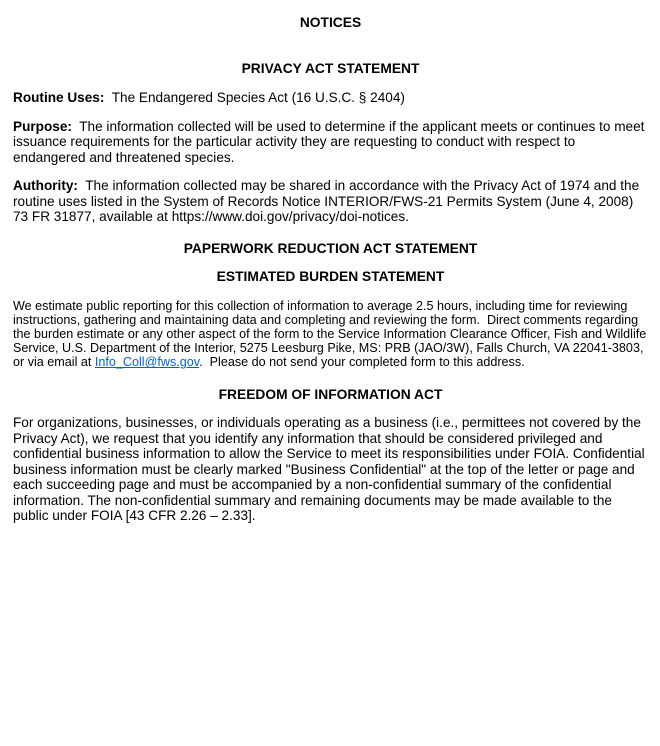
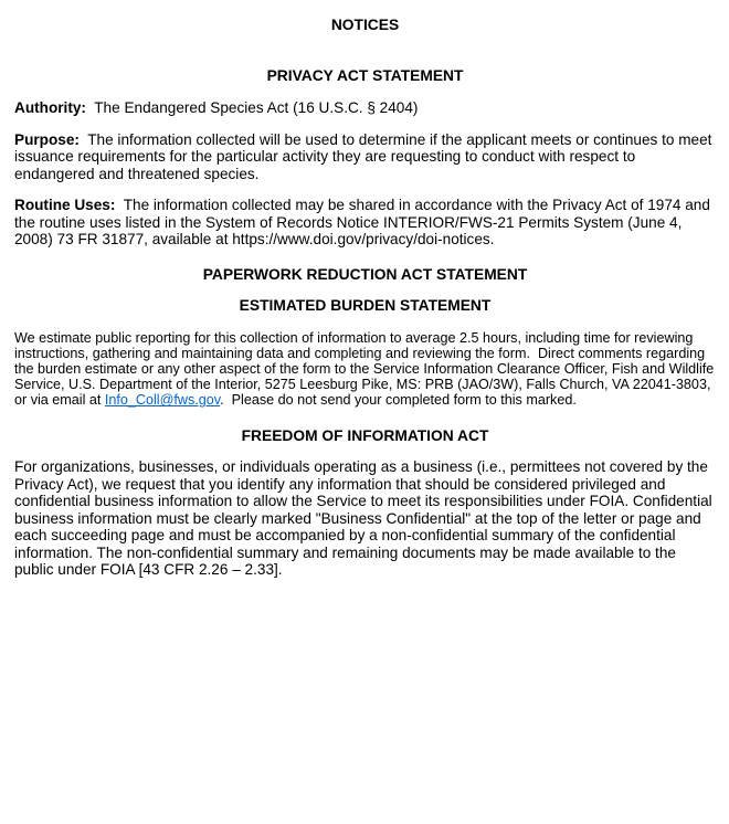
  NOTICES
  PRIVACY ACT STATEMENT
- Routine Uses: The Endangered Species Act (16 U.S.C. § 2404)
+ Authority: The Endangered Species Act (16 U.S.C. § 2404)
  Purpose: The information collected will be used to determine if the applicant meets or continues to meet issuance requirements for the particular activity they are requesting to conduct with respect to endangered and threatened species.
- Authority: The information collected may be shared in accordance with the Privacy Act of 1974 and the routine uses listed in the System of Records Notice INTERIOR/FWS-21 Permits System (June 4, 2008) 73 FR 31877, available at https://www.doi.gov/privacy/doi-notices.
+ Routine Uses: The information collected may be shared in accordance with the Privacy Act of 1974 and the routine uses listed in the System of Records Notice INTERIOR/FWS-21 Permits System (June 4, 2008) 73 FR 31877, available at https://www.doi.gov/privacy/doi-notices.
  PAPERWORK REDUCTION ACT STATEMENT
  ESTIMATED BURDEN STATEMENT
- We estimate public reporting for this collection of information to average 2.5 hours, including time for reviewing instructions, gathering and maintaining data and completing and reviewing the form. Direct comments regarding the burden estimate or any other aspect of the form to the Service Information Clearance Officer, Fish and Wildlife Service, U.S. Department of the Interior, 5275 Leesburg Pike, MS: PRB (JAO/3W), Falls Church, VA 22041-3803, or via email at Info_Coll@fws.gov. Please do not send your completed form to this address.
+ We estimate public reporting for this collection of information to average 2.5 hours, including time for reviewing instructions, gathering and maintaining data and completing and reviewing the form. Direct comments regarding the burden estimate or any other aspect of the form to the Service Information Clearance Officer, Fish and Wildlife Service, U.S. Department of the Interior, 5275 Leesburg Pike, MS: PRB (JAO/3W), Falls Church, VA 22041-3803, or via email at Info_Coll@fws.gov. Please do not send your completed form to this marked.
  FREEDOM OF INFORMATION ACT
  For organizations, businesses, or individuals operating as a business (i.e., permittees not covered by the Privacy Act), we request that you identify any information that should be considered privileged and confidential business information to allow the Service to meet its responsibilities under FOIA. Confidential business information must be clearly marked "Business Confidential" at the top of the letter or page and each succeeding page and must be accompanied by a non-confidential summary of the confidential information. The non-confidential summary and remaining documents may be made available to the public under FOIA [43 CFR 2.26 – 2.33].
